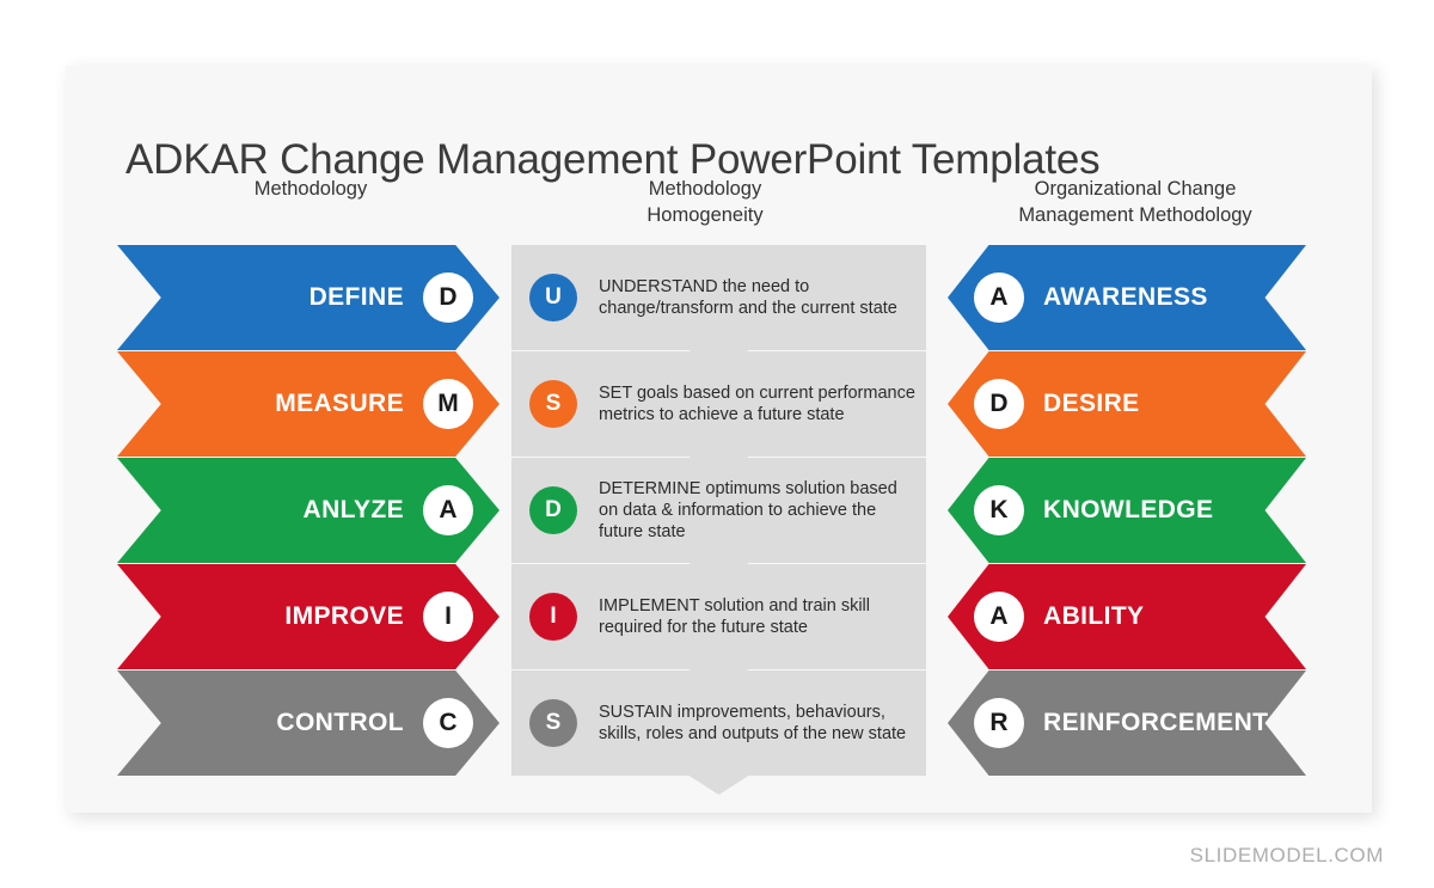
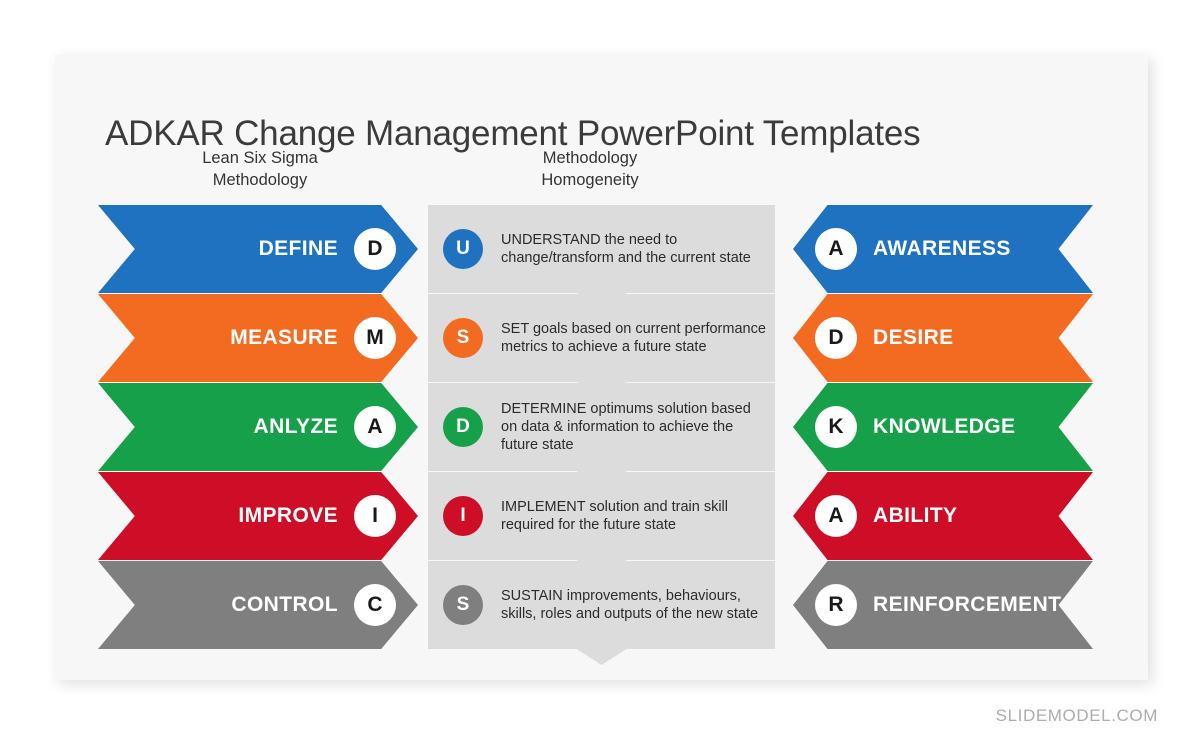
  ADKAR Change Management PowerPoint Templates
+ Lean Six Sigma
  Methodology
  Methodology
  Homogeneity
- Organizational Change
- Management Methodology
  DEFINE
  D
  U
  UNDERSTAND the need to change/transform and the current state
  A
  AWARENESS
  MEASURE
  M
  S
  SET goals based on current performance metrics to achieve a future state
  D
  DESIRE
  ANLYZE
  A
  D
  DETERMINE optimums solution based on data & information to achieve the future state
  K
  KNOWLEDGE
  IMPROVE
  I
  I
  IMPLEMENT solution and train skill required for the future state
  A
  ABILITY
  CONTROL
  C
  S
  SUSTAIN improvements, behaviours, skills, roles and outputs of the new state
  R
  REINFORCEMENT
  SLIDEMODEL.COM
